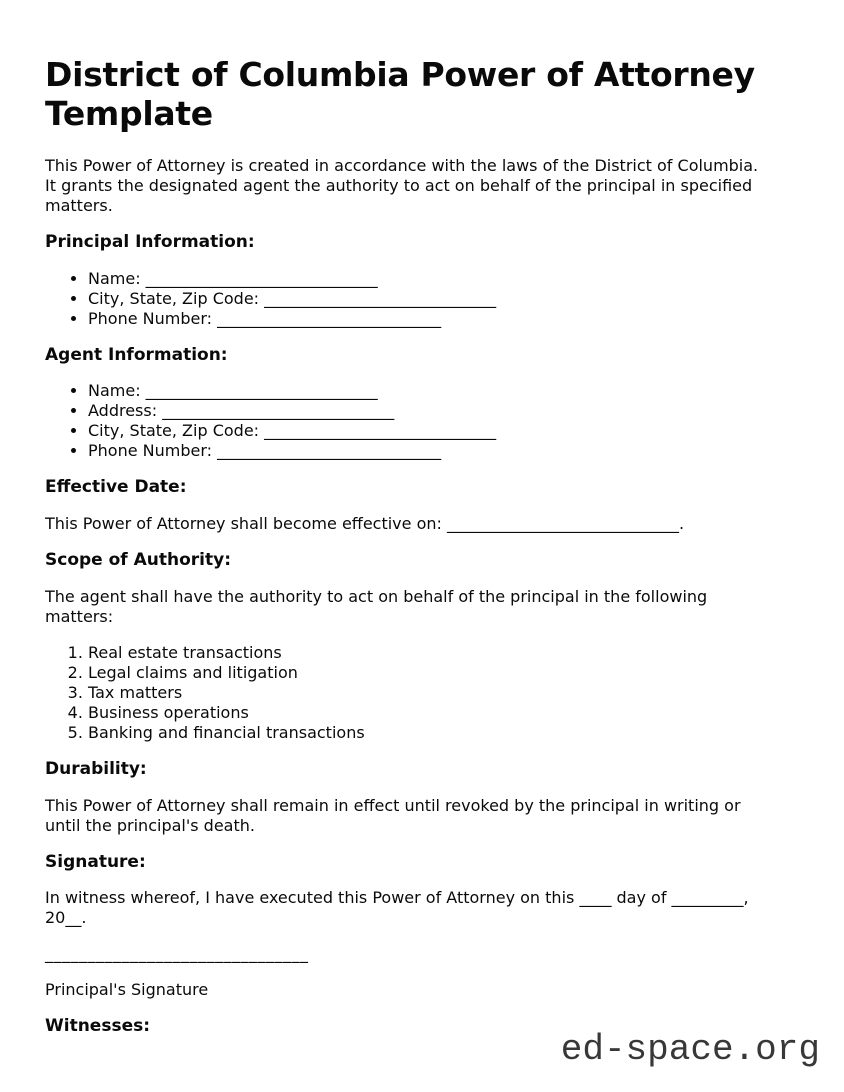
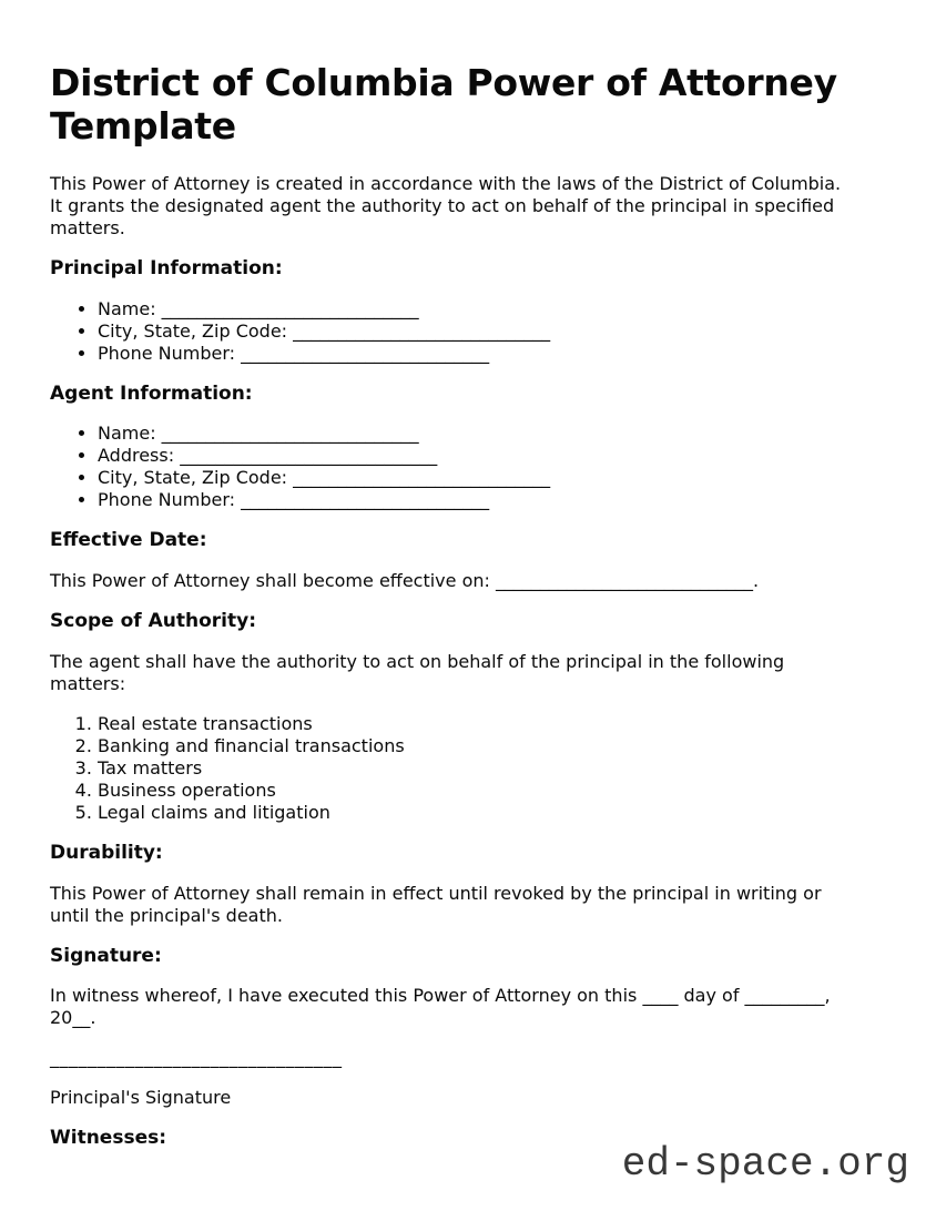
  District of Columbia Power of Attorney
  Template
  This Power of Attorney is created in accordance with the laws of the District of Columbia.
  It grants the designated agent the authority to act on behalf of the principal in specified
  matters.
  Principal Information:
  Name: _____________________________
  City, State, Zip Code: _____________________________
  Phone Number: ____________________________
  Agent Information:
  Name: _____________________________
  Address: _____________________________
  City, State, Zip Code: _____________________________
  Phone Number: ____________________________
  Effective Date:
  This Power of Attorney shall become effective on: _____________________________.
  Scope of Authority:
  The agent shall have the authority to act on behalf of the principal in the following
  matters:
  Real estate transactions
- Legal claims and litigation
+ Banking and financial transactions
  Tax matters
  Business operations
- Banking and financial transactions
+ Legal claims and litigation
  Durability:
  This Power of Attorney shall remain in effect until revoked by the principal in writing or
  until the principal's death.
  Signature:
  In witness whereof, I have executed this Power of Attorney on this ____ day of _________,
  20__.
  _______________________________
  Principal's Signature
  Witnesses:
  ed-space.org
